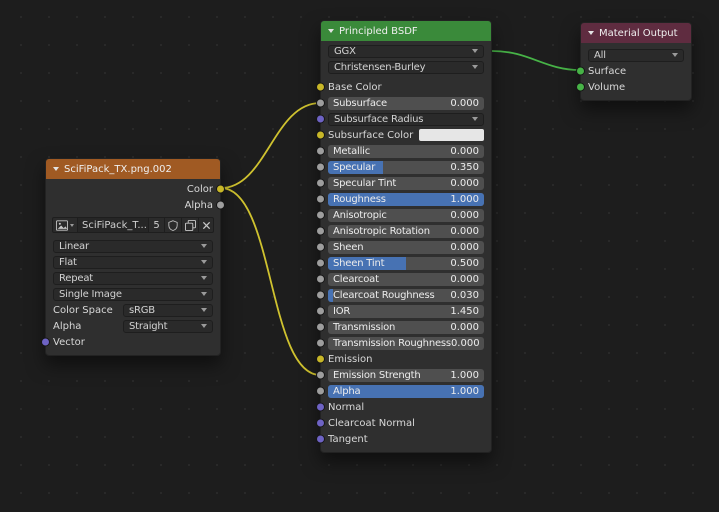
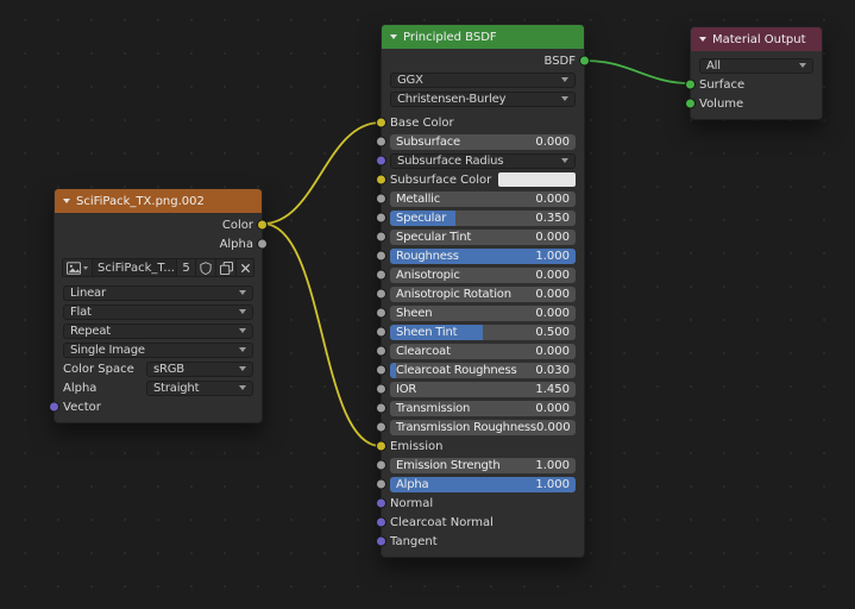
  SciFiPack_TX.png.002
  Color
  Alpha
  SciFiPack_T...
  5
  Linear
  Flat
  Repeat
  Single Image
  Color Space
  sRGB
  Alpha
  Straight
  Vector
  Principled BSDF
+ BSDF
  GGX
  Christensen-Burley
  Base Color
  Subsurface
  0.000
  Subsurface Radius
  Subsurface Color
  Metallic
  0.000
  Specular
  0.350
  Specular Tint
  0.000
  Roughness
  1.000
  Anisotropic
  0.000
  Anisotropic Rotation
  0.000
  Sheen
  0.000
  Sheen Tint
  0.500
  Clearcoat
  0.000
  Clearcoat Roughness
  0.030
  IOR
  1.450
  Transmission
  0.000
  Transmission Roughness
  0.000
  Emission
  Emission Strength
  1.000
  Alpha
  1.000
  Normal
  Clearcoat Normal
  Tangent
  Material Output
  All
  Surface
  Volume
